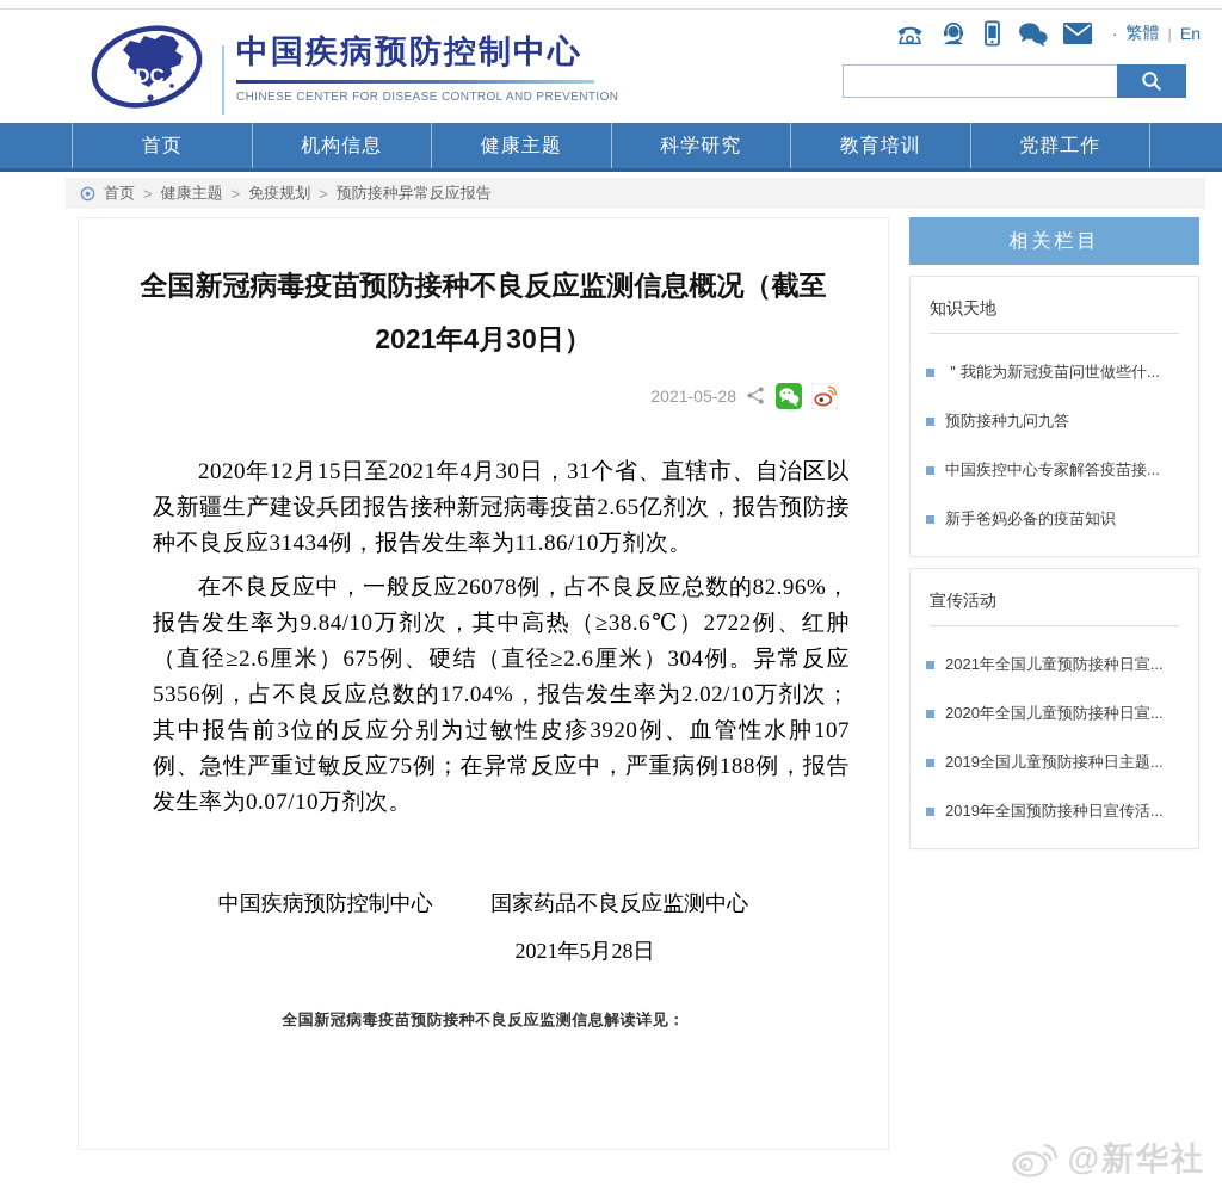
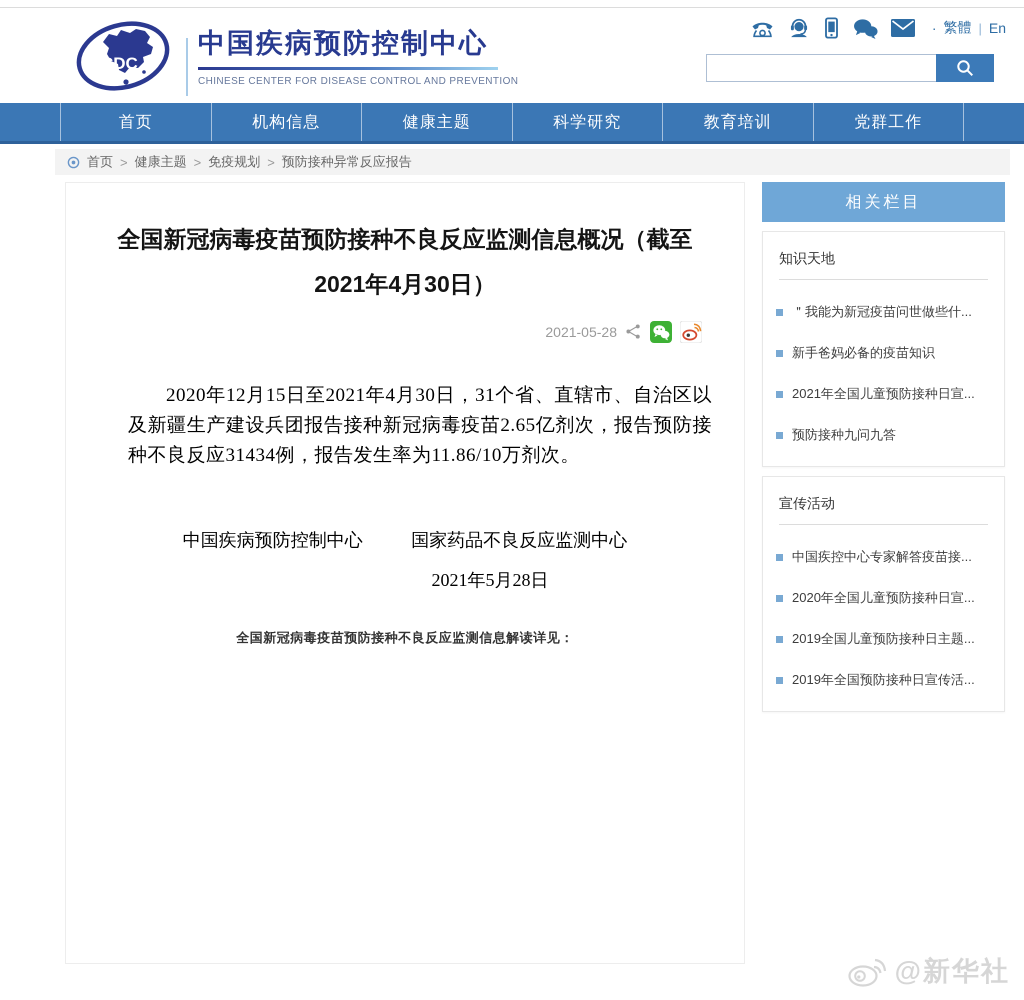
  CDC
  中国疾病预防控制中心
  CHINESE CENTER FOR DISEASE CONTROL AND PREVENTION
  ·
  繁體
  |
  En
  首页
  机构信息
  健康主题
  科学研究
  教育培训
  党群工作
  首页
  >
  健康主题
  >
  免疫规划
  >
  预防接种异常反应报告
  全国新冠病毒疫苗预防接种不良反应监测信息概况（截至2021年4月30日）
  2021-05-28
  2020年12月15日至2021年4月30日，31个省、直辖市、自治区以及新疆生产建设兵团报告接种新冠病毒疫苗2.65亿剂次，报告预防接种不良反应31434例，报告发生率为11.86/10万剂次。
- 在不良反应中，一般反应26078例，占不良反应总数的82.96%，报告发生率为9.84/10万剂次，其中高热（≥38.6℃）2722例、红肿（直径≥2.6厘米）675例、硬结（直径≥2.6厘米）304例。异常反应5356例，占不良反应总数的17.04%，报告发生率为2.02/10万剂次；其中报告前3位的反应分别为过敏性皮疹3920例、血管性水肿107例、急性严重过敏反应75例；在异常反应中，严重病例188例，报告发生率为0.07/10万剂次。
  中国疾病预防控制中心 国家药品不良反应监测中心
  2021年5月28日
  全国新冠病毒疫苗预防接种不良反应监测信息解读详见：
  相关栏目
  知识天地
  ＂我能为新冠疫苗问世做些什...
- 预防接种九问九答
+ 新手爸妈必备的疫苗知识
- 中国疾控中心专家解答疫苗接...
+ 2021年全国儿童预防接种日宣...
- 新手爸妈必备的疫苗知识
+ 预防接种九问九答
  宣传活动
- 2021年全国儿童预防接种日宣...
+ 中国疾控中心专家解答疫苗接...
  2020年全国儿童预防接种日宣...
  2019全国儿童预防接种日主题...
  2019年全国预防接种日宣传活...
  @新华社
